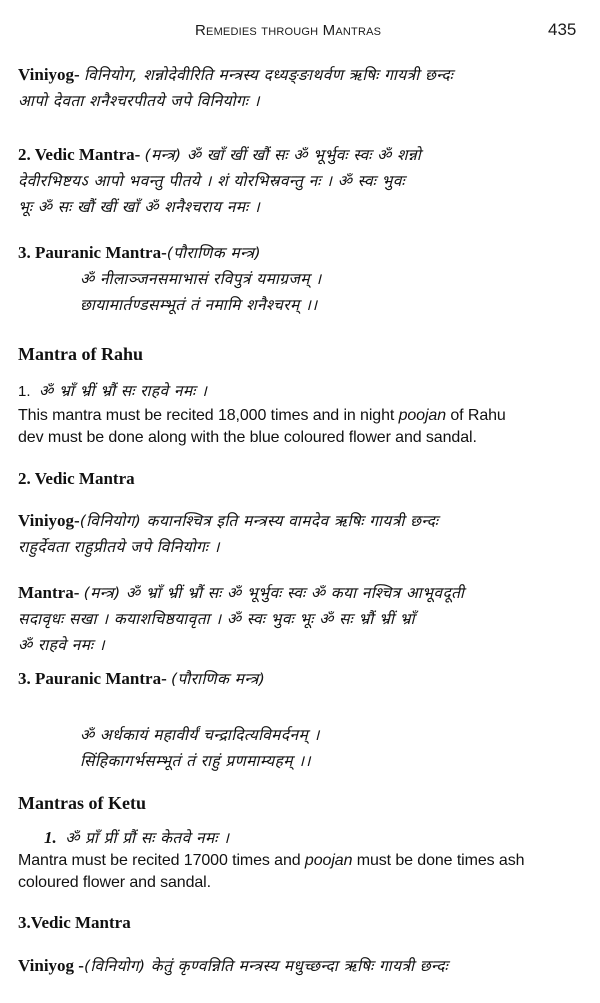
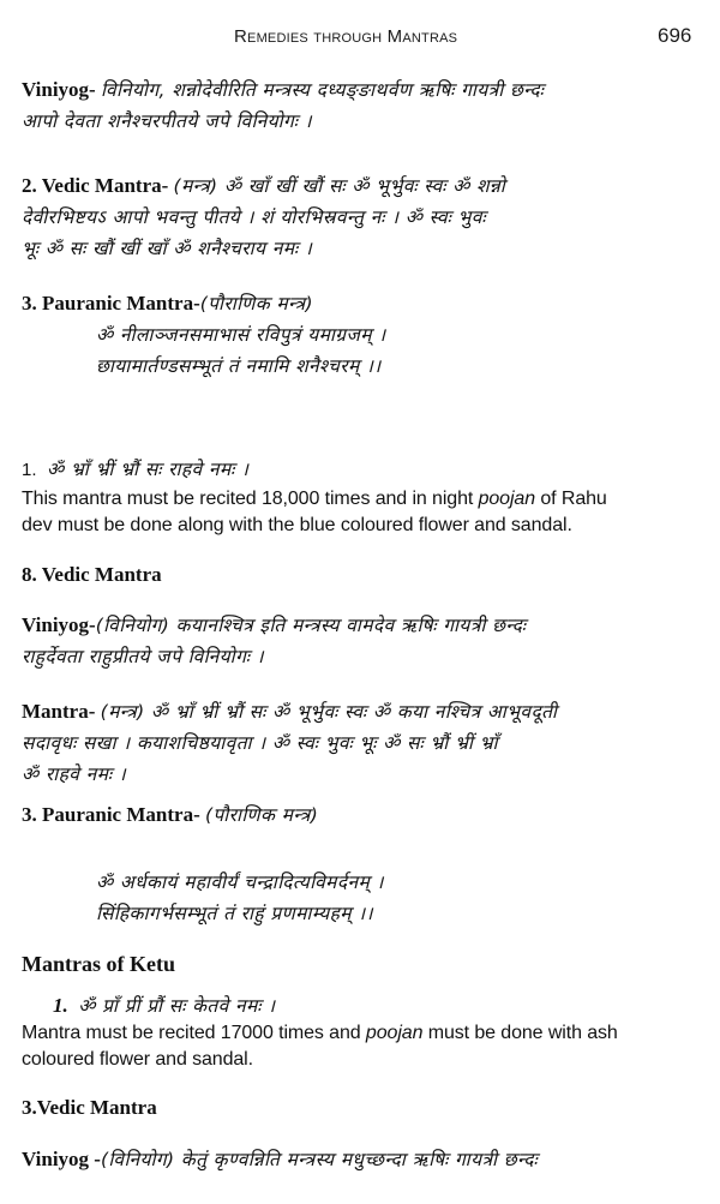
  Remedies through Mantras
- 435
+ 696
  Viniyog- विनियोग, शन्नोदेवीरिति मन्त्रस्य दध्यङ्ङाथर्वण ऋषिः गायत्री छन्दः
  आपो देवता शनैश्चरपीतये जपे विनियोगः ।
  2. Vedic Mantra- (मन्त्र) ॐ खाँ खीं खौं सः ॐ भूर्भुवः स्वः ॐ शन्नो
  देवीरभिष्टयऽ आपो भवन्तु पीतये । शं योरभिस्रवन्तु नः । ॐ स्वः भुवः
  भूः ॐ सः खौं खीं खाँ ॐ शनैश्चराय नमः ।
  3. Pauranic Mantra-(पौराणिक मन्त्र)
  ॐ नीलाञ्जनसमाभासं रविपुत्रं यमाग्रजम् ।
  छायामार्तण्डसम्भूतं तं नमामि शनैश्चरम् ।।
- Mantra of Rahu
  1. ॐ भ्राँ भ्रीं भ्रौं सः राहवे नमः ।
  This mantra must be recited 18,000 times and in night poojan of Rahu
  dev must be done along with the blue coloured flower and sandal.
- 2. Vedic Mantra
+ 8. Vedic Mantra
  Viniyog-(विनियोग) कयानश्चित्र इति मन्त्रस्य वामदेव ऋषिः गायत्री छन्दः
  राहुर्देवता राहुप्रीतये जपे विनियोगः ।
  Mantra- (मन्त्र) ॐ भ्राँ भ्रीं भ्रौं सः ॐ भूर्भुवः स्वः ॐ कया नश्चित्र आभूवदूती
  सदावृधः सखा । कयाशचिष्ठयावृता । ॐ स्वः भुवः भूः ॐ सः भ्रौं भ्रीं भ्राँ
  ॐ राहवे नमः ।
  3. Pauranic Mantra- (पौराणिक मन्त्र)
  ॐ अर्धकायं महावीर्यं चन्द्रादित्यविमर्दनम् ।
  सिंहिकागर्भसम्भूतं तं राहुं प्रणमाम्यहम् ।।
  Mantras of Ketu
  1. ॐ प्राँ प्रीं प्रौं सः केतवे नमः ।
- Mantra must be recited 17000 times and poojan must be done times ash
+ Mantra must be recited 17000 times and poojan must be done with ash
  coloured flower and sandal.
  3.Vedic Mantra
  Viniyog -(विनियोग) केतुं कृण्वन्निति मन्त्रस्य मधुच्छन्दा ऋषिः गायत्री छन्दः
